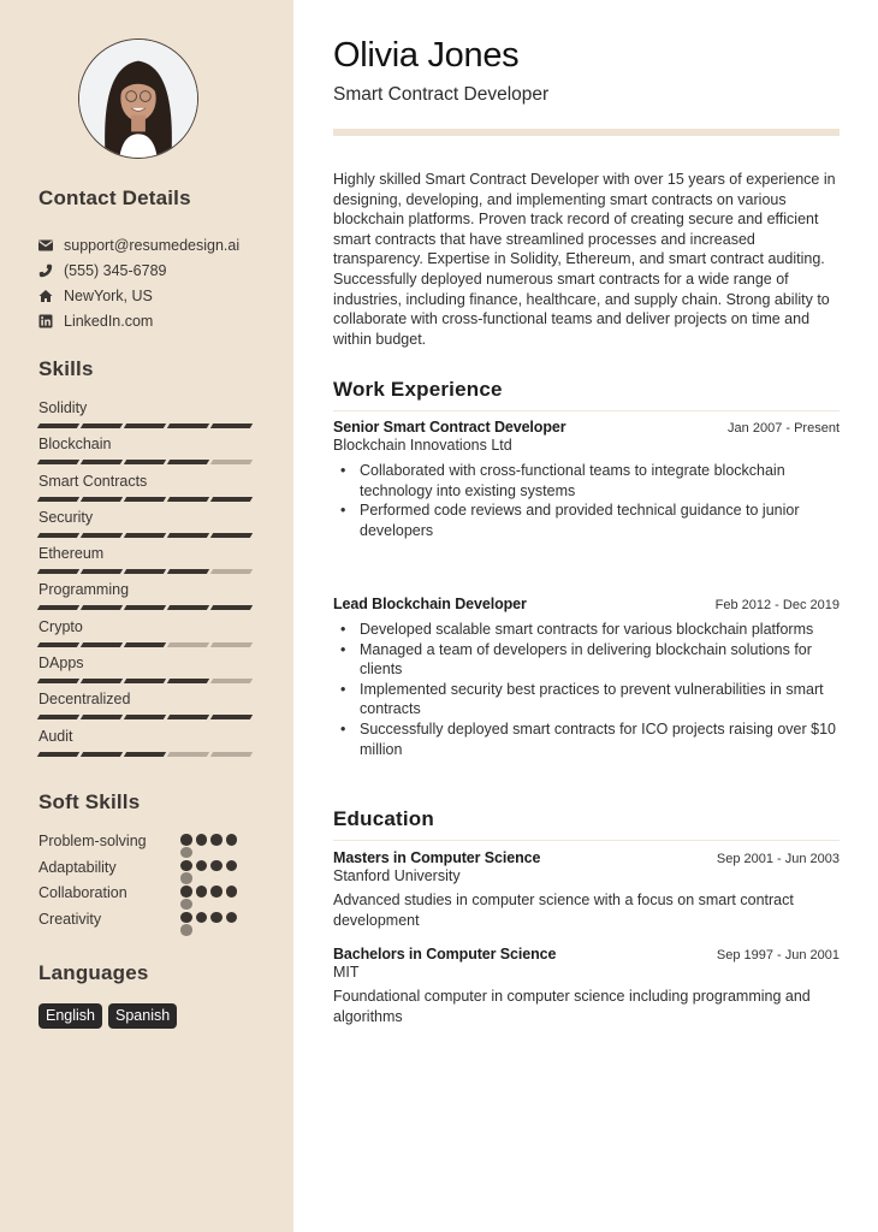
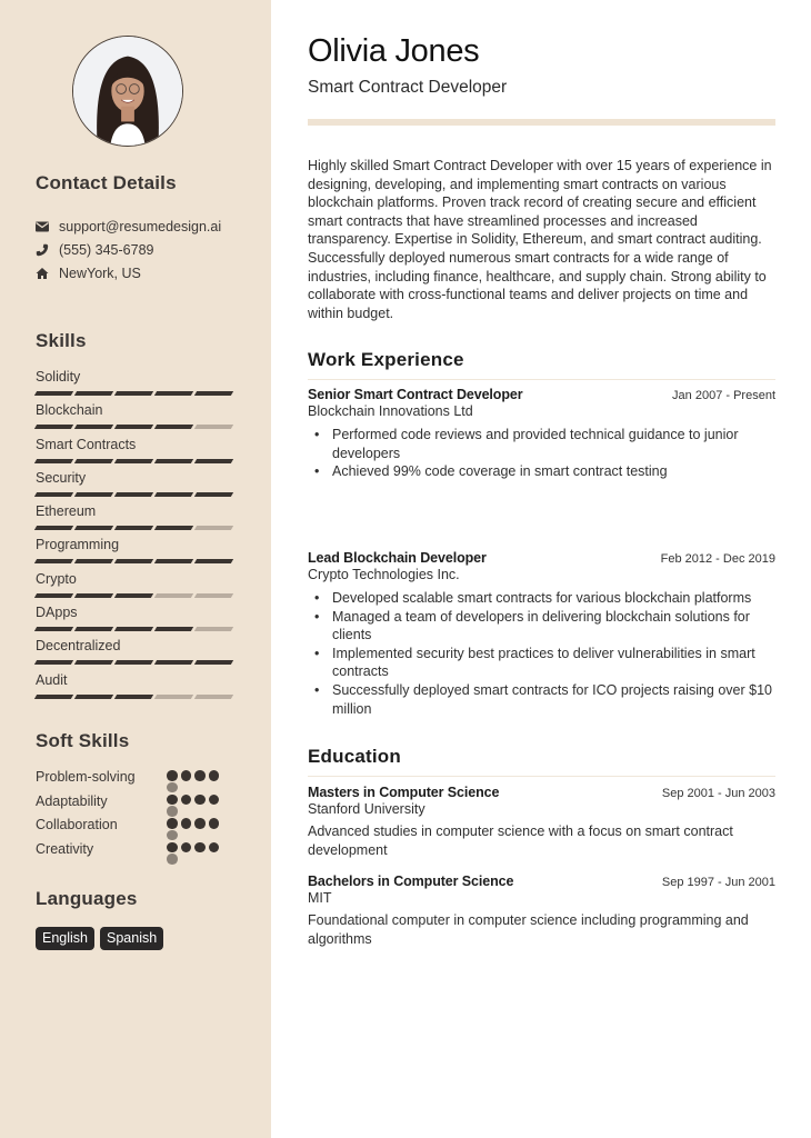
  Contact Details
  support@resumedesign.ai
  (555) 345-6789
  NewYork, US
- LinkedIn.com
  Skills
  Solidity
  Blockchain
  Smart Contracts
  Security
  Ethereum
  Programming
  Crypto
  DApps
  Decentralized
  Audit
  Soft Skills
  Problem-solving
  Adaptability
  Collaboration
  Creativity
  Languages
  English
  Spanish
  Olivia Jones
  Smart Contract Developer
  Highly skilled Smart Contract Developer with over 15 years of experience in designing, developing, and implementing smart contracts on various blockchain platforms. Proven track record of creating secure and efficient smart contracts that have streamlined processes and increased transparency. Expertise in Solidity, Ethereum, and smart contract auditing. Successfully deployed numerous smart contracts for a wide range of industries, including finance, healthcare, and supply chain. Strong ability to collaborate with cross-functional teams and deliver projects on time and within budget.
  Work Experience
  Senior Smart Contract Developer
  Jan 2007 - Present
  Blockchain Innovations Ltd
- Collaborated with cross-functional teams to integrate blockchain technology into existing systems
  Performed code reviews and provided technical guidance to junior developers
+ Achieved 99% code coverage in smart contract testing
  Lead Blockchain Developer
  Feb 2012 - Dec 2019
+ Crypto Technologies Inc.
  Developed scalable smart contracts for various blockchain platforms
  Managed a team of developers in delivering blockchain solutions for clients
- Implemented security best practices to prevent vulnerabilities in smart contracts
+ Implemented security best practices to deliver vulnerabilities in smart contracts
  Successfully deployed smart contracts for ICO projects raising over $10 million
  Education
  Masters in Computer Science
  Sep 2001 - Jun 2003
  Stanford University
  Advanced studies in computer science with a focus on smart contract development
  Bachelors in Computer Science
  Sep 1997 - Jun 2001
  MIT
  Foundational computer in computer science including programming and algorithms
